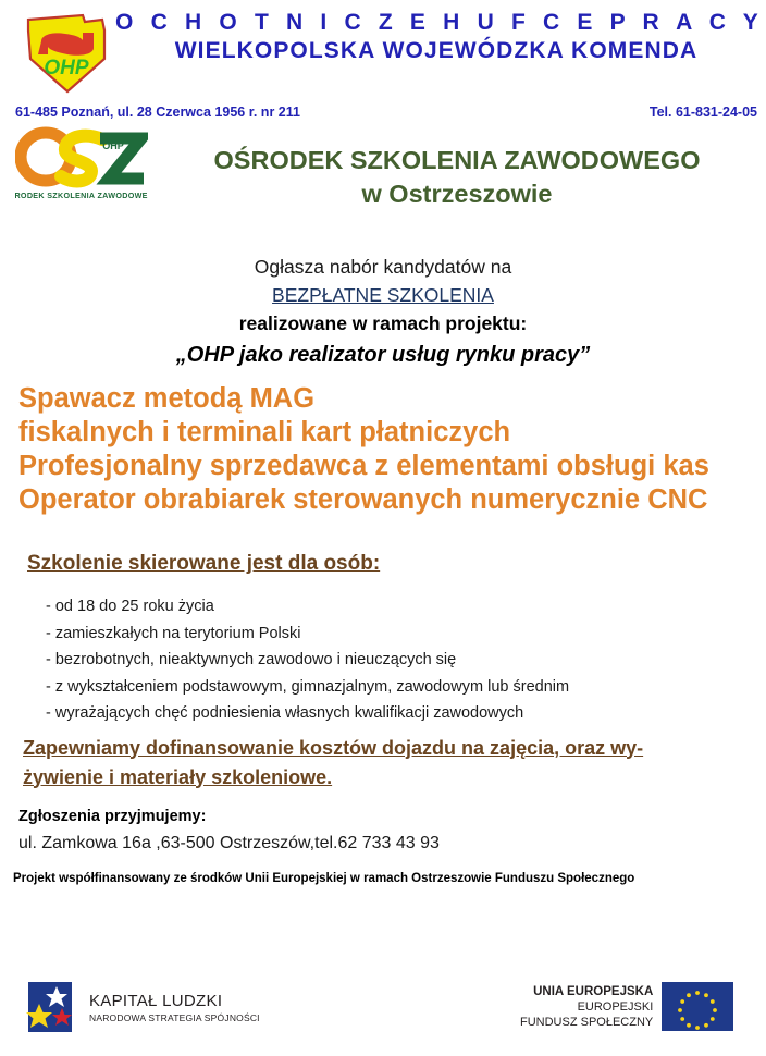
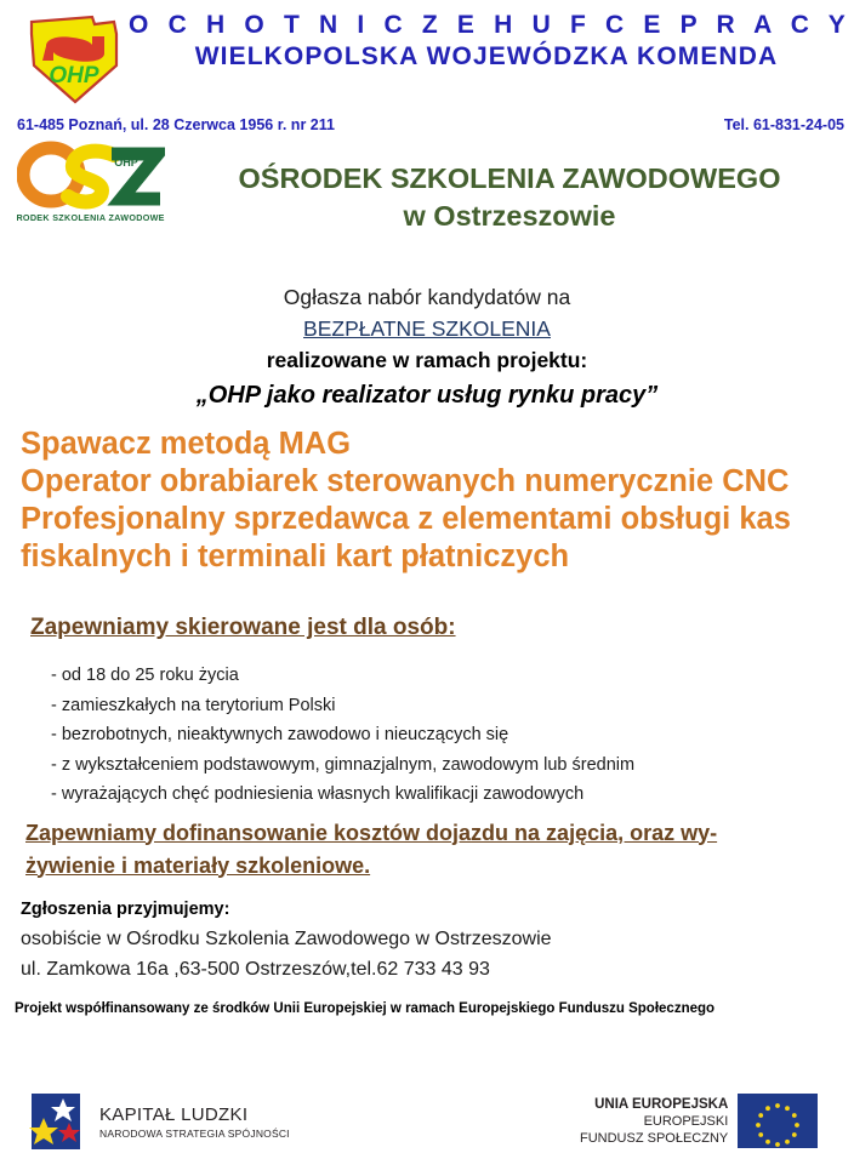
  OHP
  O C H O T N I C Z E H U F C E P R A C Y
  WIELKOPOLSKA WOJEWÓDZKA KOMENDA
  61-485 Poznań, ul. 28 Czerwca 1956 r. nr 211
  Tel. 61-831-24-05
  OHP
  RODEK SZKOLENIA ZAWODOWE
  OŚRODEK SZKOLENIA ZAWODOWEGO
  w Ostrzeszowie
  Ogłasza nabór kandydatów na
  BEZPŁATNE SZKOLENIA
  realizowane w ramach projektu:
  „OHP jako realizator usług rynku pracy”
  Spawacz metodą MAG
- fiskalnych i terminali kart płatniczych
+ Operator obrabiarek sterowanych numerycznie CNC
  Profesjonalny sprzedawca z elementami obsługi kas
- Operator obrabiarek sterowanych numerycznie CNC
+ fiskalnych i terminali kart płatniczych
- Szkolenie skierowane jest dla osób:
+ Zapewniamy skierowane jest dla osób:
  - od 18 do 25 roku życia
  - zamieszkałych na terytorium Polski
  - bezrobotnych, nieaktywnych zawodowo i nieuczących się
  - z wykształceniem podstawowym, gimnazjalnym, zawodowym lub średnim
  - wyrażających chęć podniesienia własnych kwalifikacji zawodowych
  Zapewniamy dofinansowanie kosztów dojazdu na zajęcia, oraz wy-
  żywienie i materiały szkoleniowe.
  Zgłoszenia przyjmujemy:
+ osobiście w Ośrodku Szkolenia Zawodowego w Ostrzeszowie
  ul. Zamkowa 16a ,63-500 Ostrzeszów,tel.62 733 43 93
- Projekt współfinansowany ze środków Unii Europejskiej w ramach Ostrzeszowie Funduszu Społecznego
+ Projekt współfinansowany ze środków Unii Europejskiej w ramach Europejskiego Funduszu Społecznego
  KAPITAŁ LUDZKI
  NARODOWA STRATEGIA SPÓJNOŚCI
  UNIA EUROPEJSKA
  EUROPEJSKI
  FUNDUSZ SPOŁECZNY
